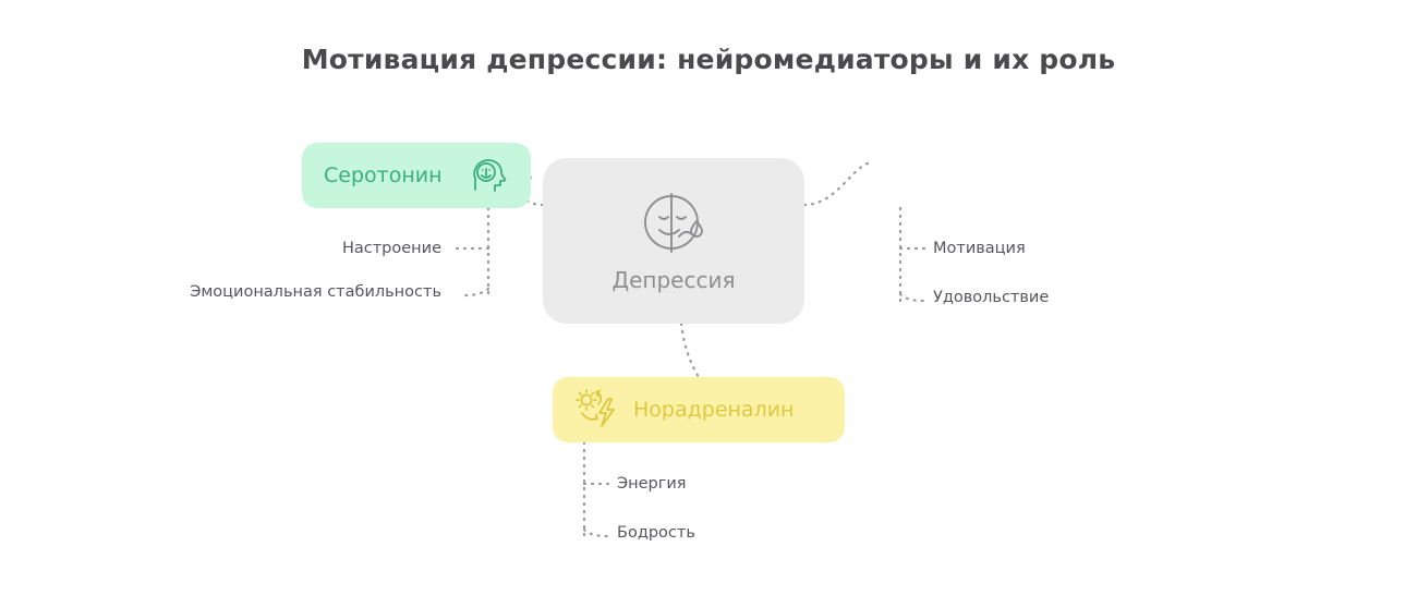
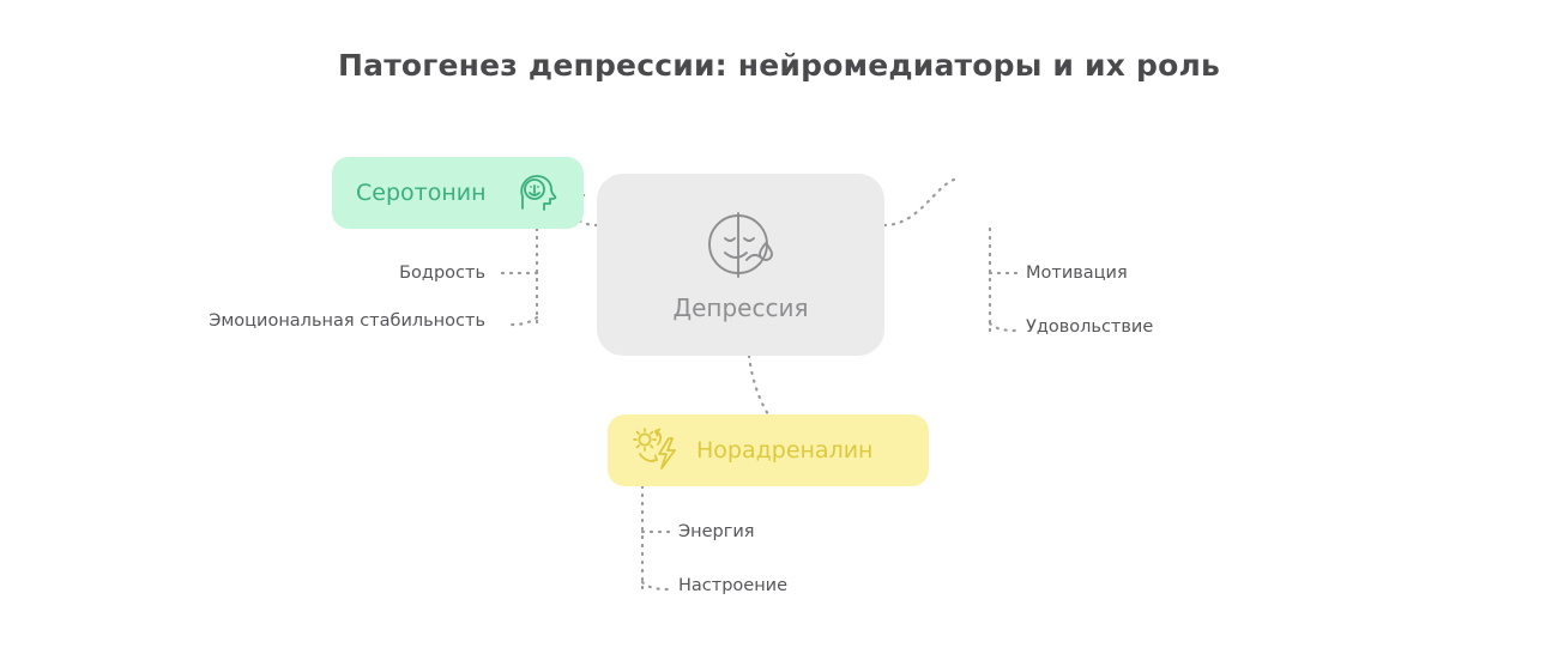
- Мотивация депрессии: нейромедиаторы и их роль
+ Патогенез депрессии: нейромедиаторы и их роль
  Депрессия
  Серотонин
  Норадреналин
- Настроение
+ Бодрость
  Эмоциональная стабильность
  Мотивация
  Удовольствие
  Энергия
- Бодрость
+ Настроение
